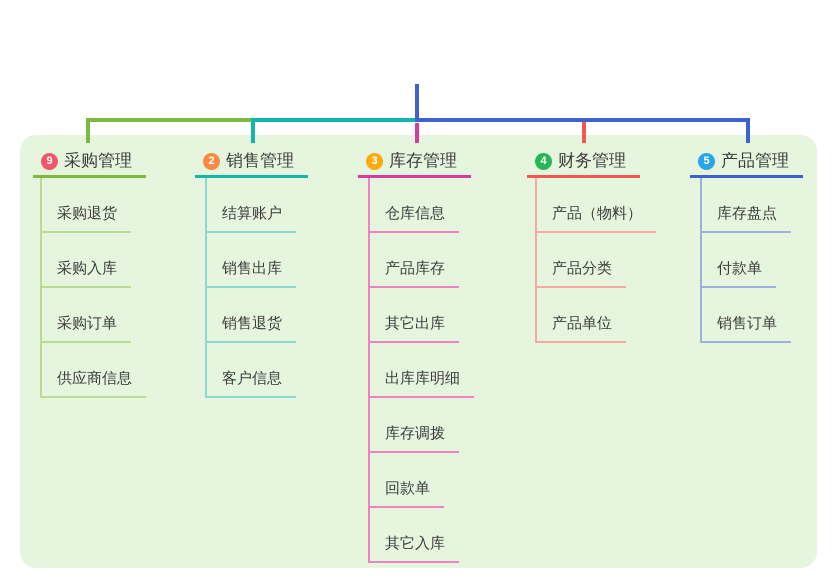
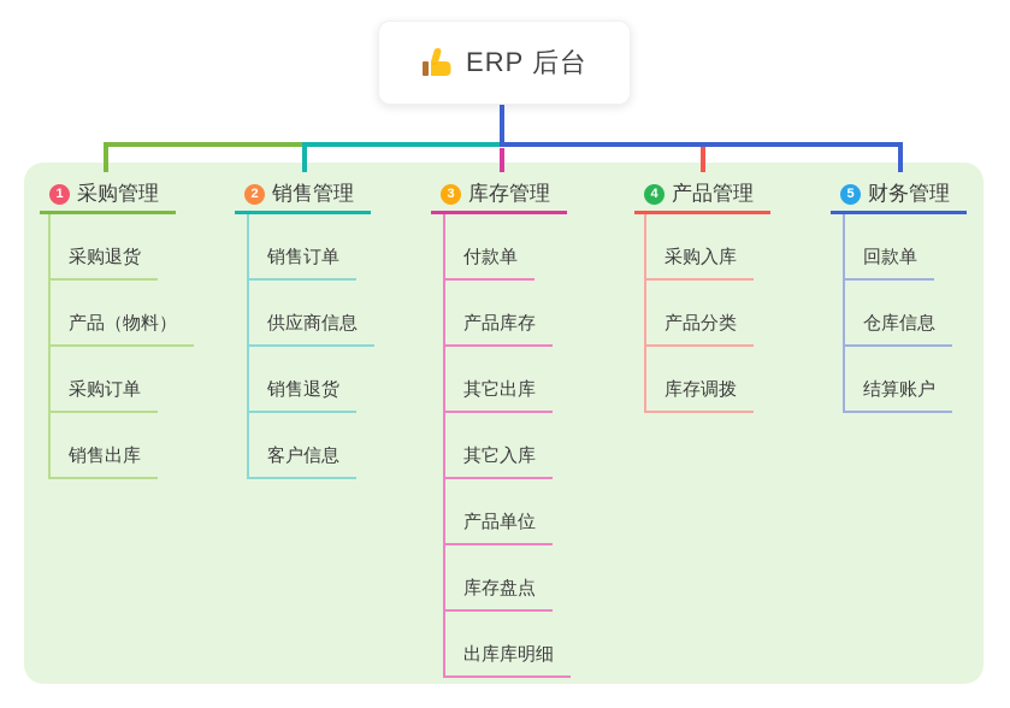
+ ERP 后台
- 9
+ 1
  采购管理
  采购退货
- 采购入库
+ 产品（物料）
  采购订单
- 供应商信息
+ 销售出库
  2
  销售管理
- 结算账户
+ 销售订单
- 销售出库
+ 供应商信息
  销售退货
  客户信息
  3
  库存管理
- 仓库信息
+ 付款单
  产品库存
  其它出库
- 出库库明细
+ 其它入库
- 库存调拨
+ 产品单位
- 回款单
+ 库存盘点
- 其它入库
+ 出库库明细
  4
- 财务管理
+ 产品管理
- 产品（物料）
+ 采购入库
  产品分类
- 产品单位
+ 库存调拨
  5
- 产品管理
+ 财务管理
- 库存盘点
+ 回款单
- 付款单
+ 仓库信息
- 销售订单
+ 结算账户
